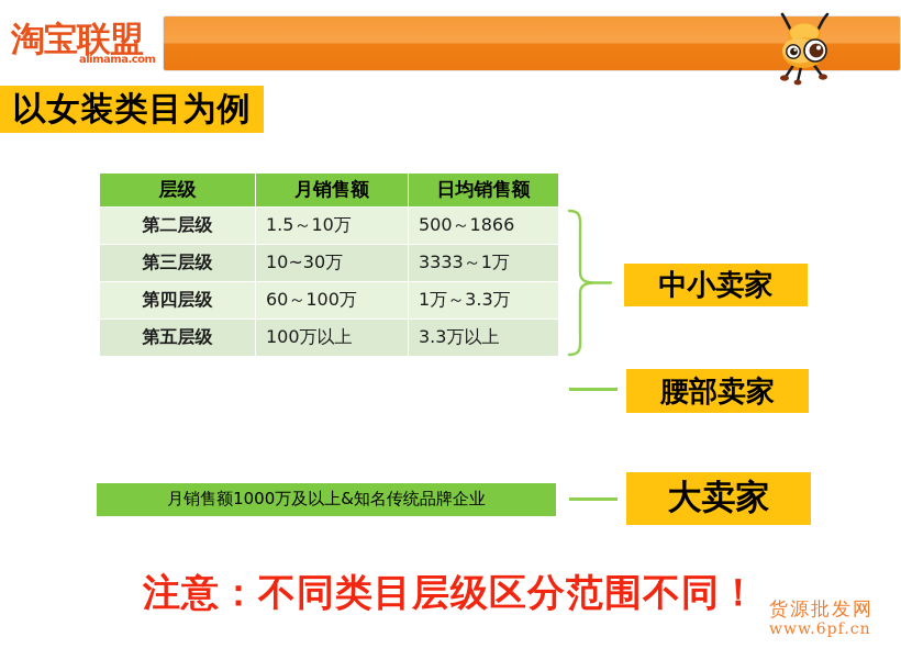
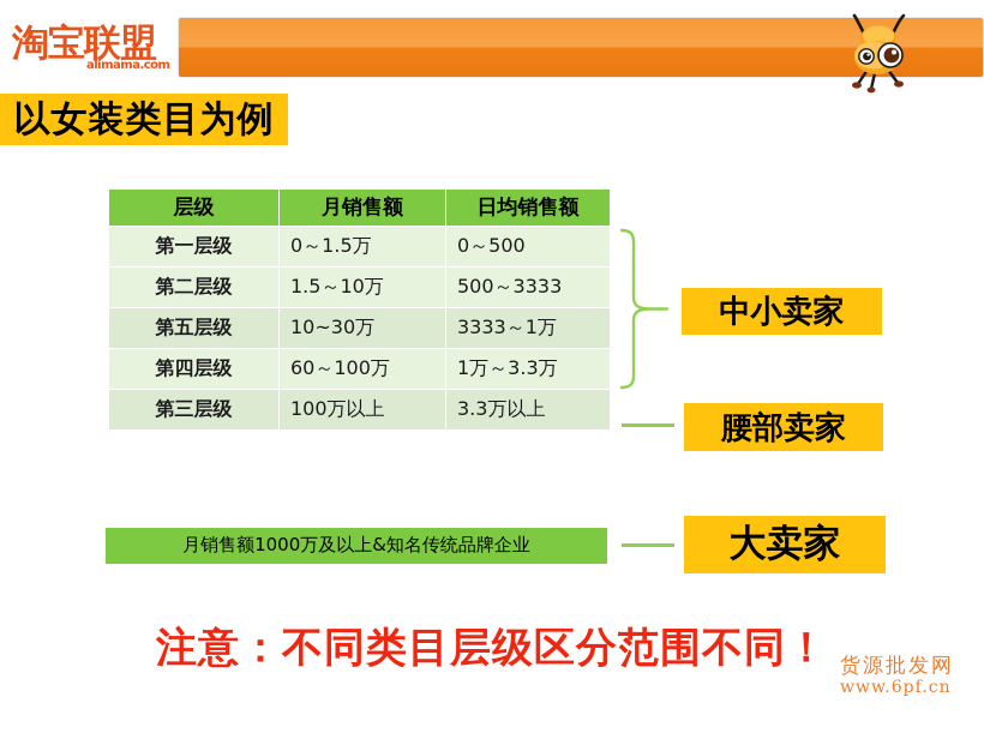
  淘宝联盟
  alimama.com
  以女装类目为例
  层级	月销售额	日均销售额
+ 第一层级	0～1.5万	0～500
- 第二层级	1.5～10万	500～1866
+ 第二层级	1.5～10万	500～3333
- 第三层级	10~30万	3333～1万
+ 第五层级	10~30万	3333～1万
  第四层级	60～100万	1万～3.3万
- 第五层级	100万以上	3.3万以上
+ 第三层级	100万以上	3.3万以上
  中小卖家
  腰部卖家
  大卖家
  月销售额1000万及以上&知名传统品牌企业
  注意：不同类目层级区分范围不同！
  货源批发网
  www.6pf.cn
